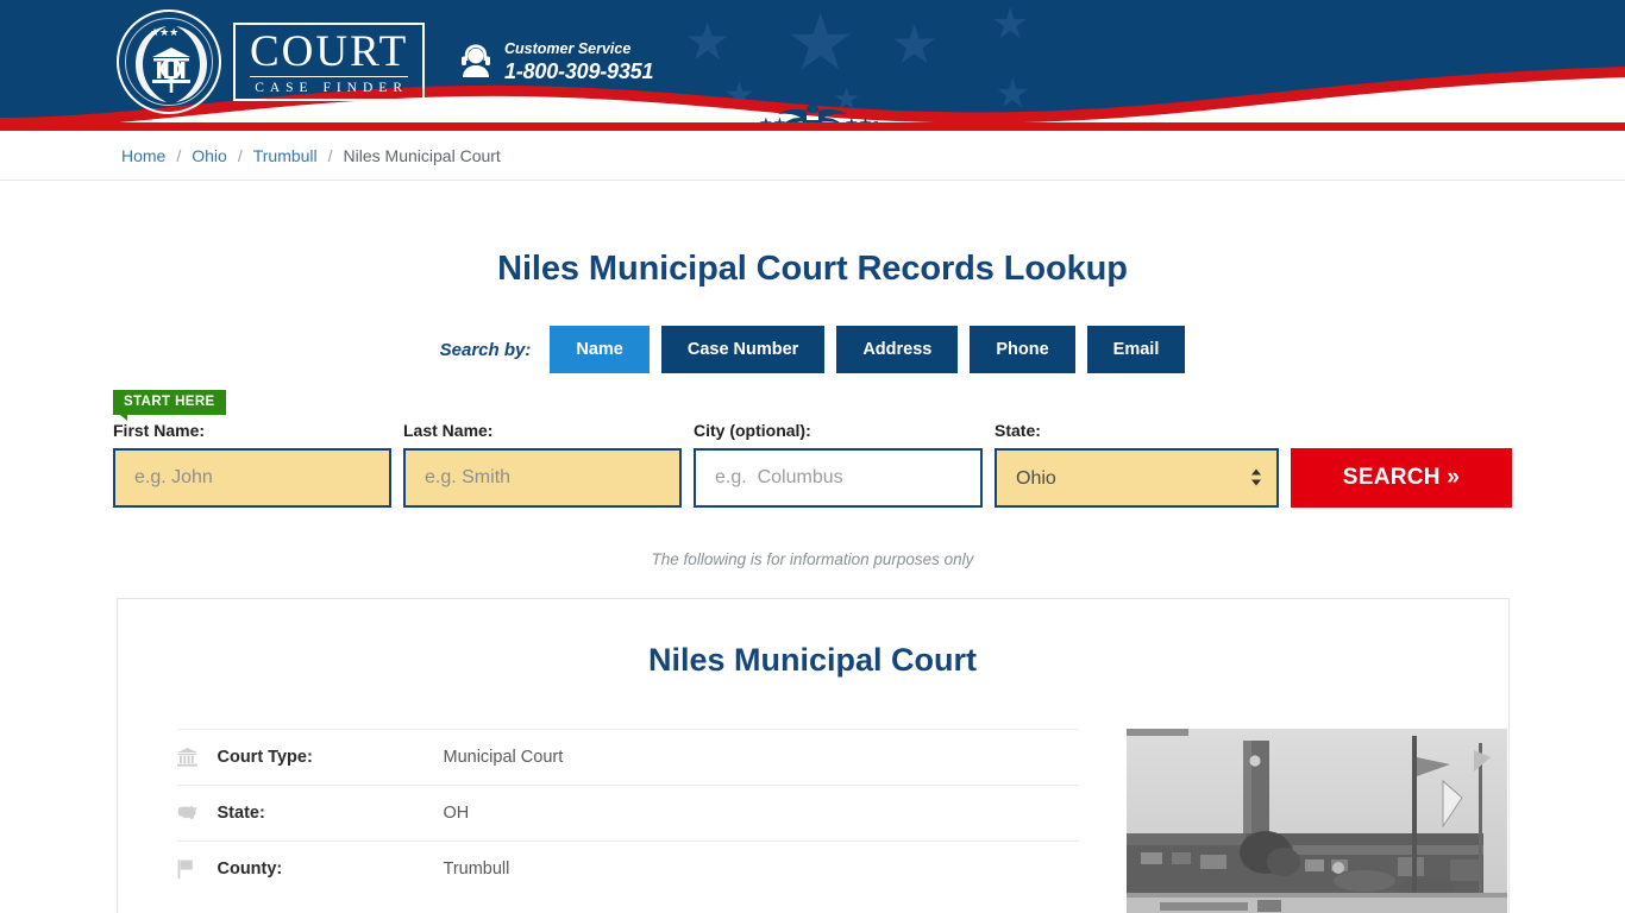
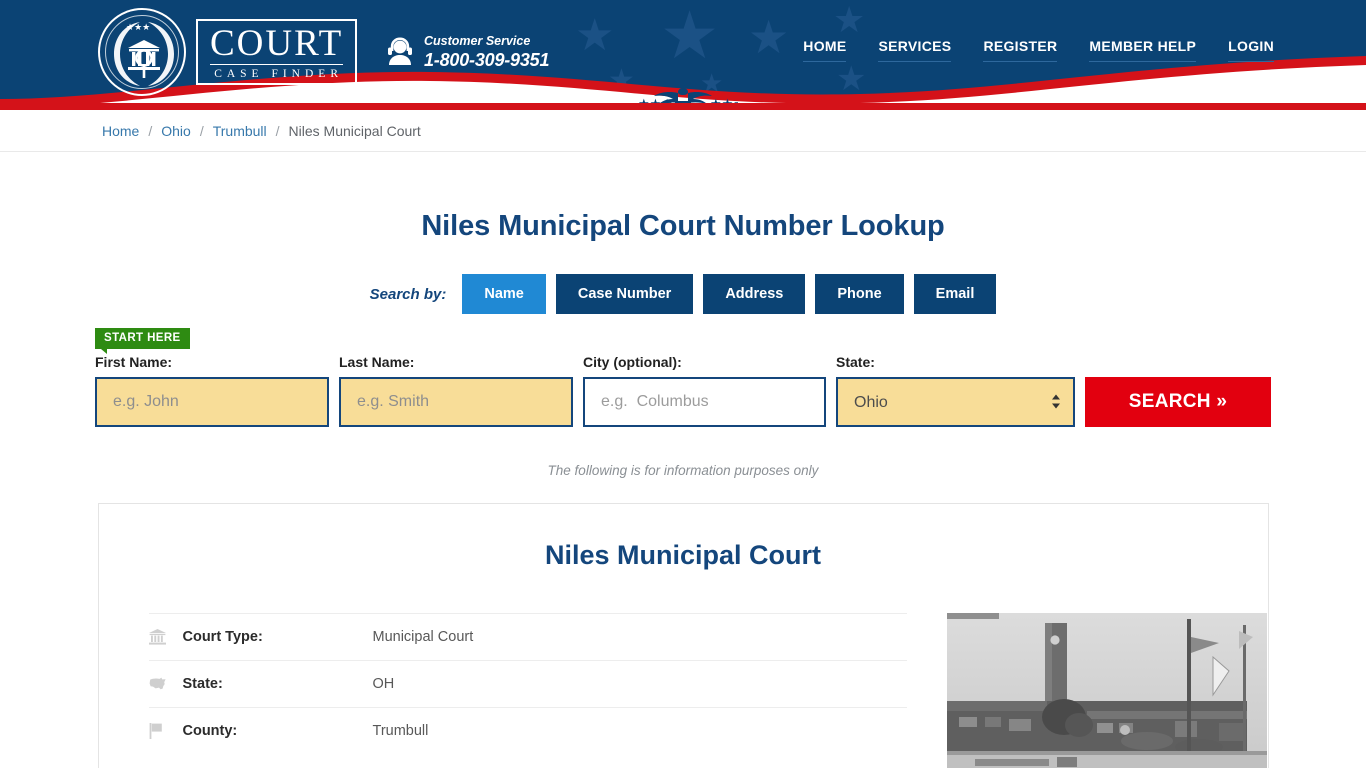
  ★
  ★
  ★
  COURT
  CASE FINDER
  Customer Service
  1-800-309-9351
+ HOME
+ SERVICES
+ REGISTER
+ MEMBER HELP
+ LOGIN
  Home
  /
  Ohio
  /
  Trumbull
  /
  Niles Municipal Court
- Niles Municipal Court Records Lookup
+ Niles Municipal Court Number Lookup
  Search by:
  Name
  Case Number
  Address
  Phone
  Email
  START HERE
  First Name:
  e.g. John
  Last Name:
  e.g. Smith
  City (optional):
  e.g. Columbus
  State:
  Ohio
  SEARCH »
  The following is for information purposes only
  Niles Municipal Court
  Court Type:
  Municipal Court
  State:
  OH
  County:
  Trumbull
